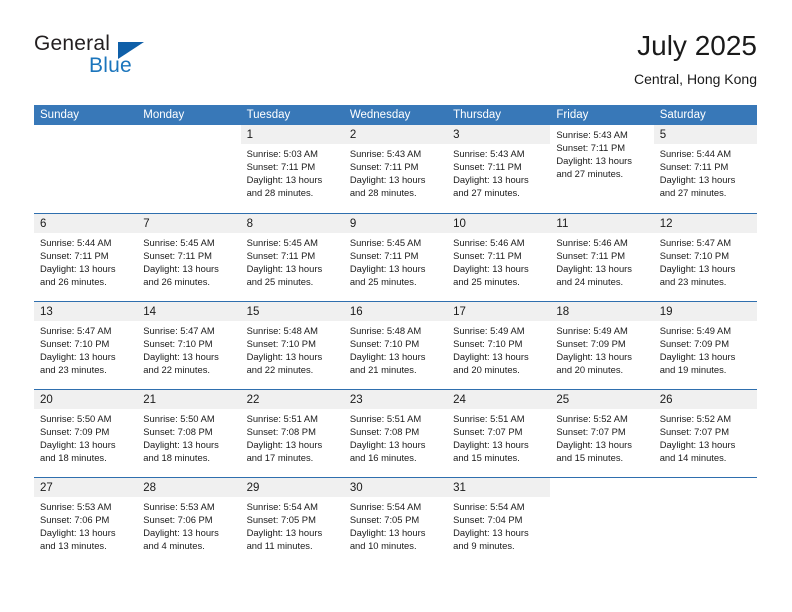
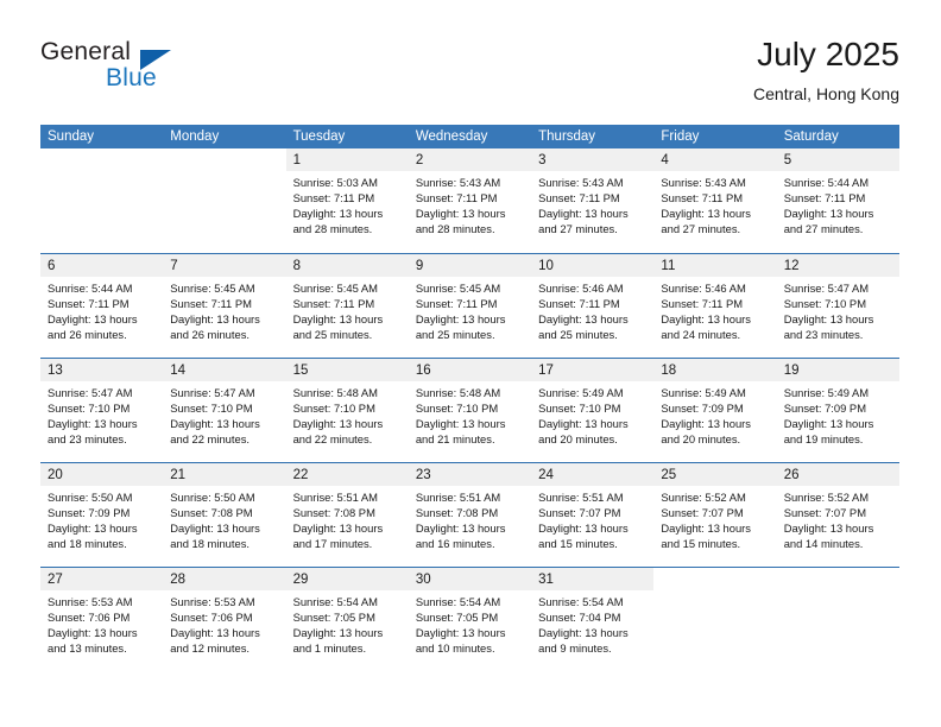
  General
  Blue
  July 2025
  Central, Hong Kong
  Sunday
  Monday
  Tuesday
  Wednesday
  Thursday
  Friday
  Saturday
  1
  Sunrise: 5:03 AM
  Sunset: 7:11 PM
  Daylight: 13 hours
  and 28 minutes.
  2
  Sunrise: 5:43 AM
  Sunset: 7:11 PM
  Daylight: 13 hours
  and 28 minutes.
  3
  Sunrise: 5:43 AM
  Sunset: 7:11 PM
  Daylight: 13 hours
  and 27 minutes.
+ 4
  Sunrise: 5:43 AM
  Sunset: 7:11 PM
  Daylight: 13 hours
  and 27 minutes.
  5
  Sunrise: 5:44 AM
  Sunset: 7:11 PM
  Daylight: 13 hours
  and 27 minutes.
  6
  Sunrise: 5:44 AM
  Sunset: 7:11 PM
  Daylight: 13 hours
  and 26 minutes.
  7
  Sunrise: 5:45 AM
  Sunset: 7:11 PM
  Daylight: 13 hours
  and 26 minutes.
  8
  Sunrise: 5:45 AM
  Sunset: 7:11 PM
  Daylight: 13 hours
  and 25 minutes.
  9
  Sunrise: 5:45 AM
  Sunset: 7:11 PM
  Daylight: 13 hours
  and 25 minutes.
  10
  Sunrise: 5:46 AM
  Sunset: 7:11 PM
  Daylight: 13 hours
  and 25 minutes.
  11
  Sunrise: 5:46 AM
  Sunset: 7:11 PM
  Daylight: 13 hours
  and 24 minutes.
  12
  Sunrise: 5:47 AM
  Sunset: 7:10 PM
  Daylight: 13 hours
  and 23 minutes.
  13
  Sunrise: 5:47 AM
  Sunset: 7:10 PM
  Daylight: 13 hours
  and 23 minutes.
  14
  Sunrise: 5:47 AM
  Sunset: 7:10 PM
  Daylight: 13 hours
  and 22 minutes.
  15
  Sunrise: 5:48 AM
  Sunset: 7:10 PM
  Daylight: 13 hours
  and 22 minutes.
  16
  Sunrise: 5:48 AM
  Sunset: 7:10 PM
  Daylight: 13 hours
  and 21 minutes.
  17
  Sunrise: 5:49 AM
  Sunset: 7:10 PM
  Daylight: 13 hours
  and 20 minutes.
  18
  Sunrise: 5:49 AM
  Sunset: 7:09 PM
  Daylight: 13 hours
  and 20 minutes.
  19
  Sunrise: 5:49 AM
  Sunset: 7:09 PM
  Daylight: 13 hours
  and 19 minutes.
  20
  Sunrise: 5:50 AM
  Sunset: 7:09 PM
  Daylight: 13 hours
  and 18 minutes.
  21
  Sunrise: 5:50 AM
  Sunset: 7:08 PM
  Daylight: 13 hours
  and 18 minutes.
  22
  Sunrise: 5:51 AM
  Sunset: 7:08 PM
  Daylight: 13 hours
  and 17 minutes.
  23
  Sunrise: 5:51 AM
  Sunset: 7:08 PM
  Daylight: 13 hours
  and 16 minutes.
  24
  Sunrise: 5:51 AM
  Sunset: 7:07 PM
  Daylight: 13 hours
  and 15 minutes.
  25
  Sunrise: 5:52 AM
  Sunset: 7:07 PM
  Daylight: 13 hours
  and 15 minutes.
  26
  Sunrise: 5:52 AM
  Sunset: 7:07 PM
  Daylight: 13 hours
  and 14 minutes.
  27
  Sunrise: 5:53 AM
  Sunset: 7:06 PM
  Daylight: 13 hours
  and 13 minutes.
  28
  Sunrise: 5:53 AM
  Sunset: 7:06 PM
  Daylight: 13 hours
- and 4 minutes.
+ and 12 minutes.
  29
  Sunrise: 5:54 AM
  Sunset: 7:05 PM
  Daylight: 13 hours
- and 11 minutes.
+ and 1 minutes.
  30
  Sunrise: 5:54 AM
  Sunset: 7:05 PM
  Daylight: 13 hours
  and 10 minutes.
  31
  Sunrise: 5:54 AM
  Sunset: 7:04 PM
  Daylight: 13 hours
  and 9 minutes.
